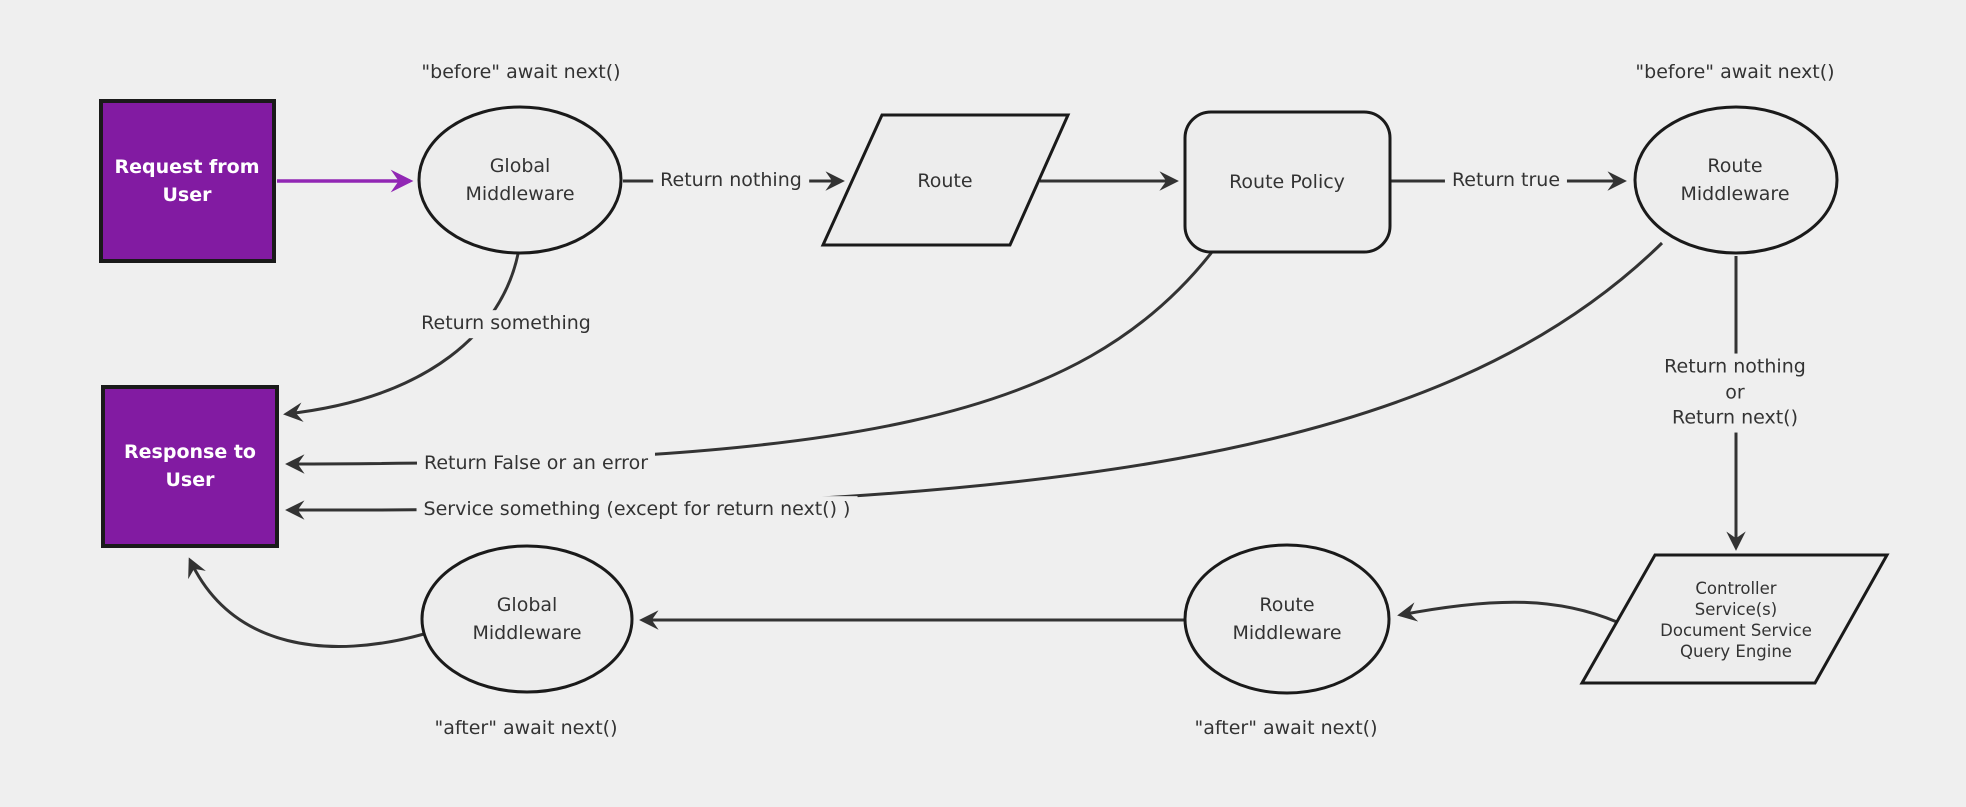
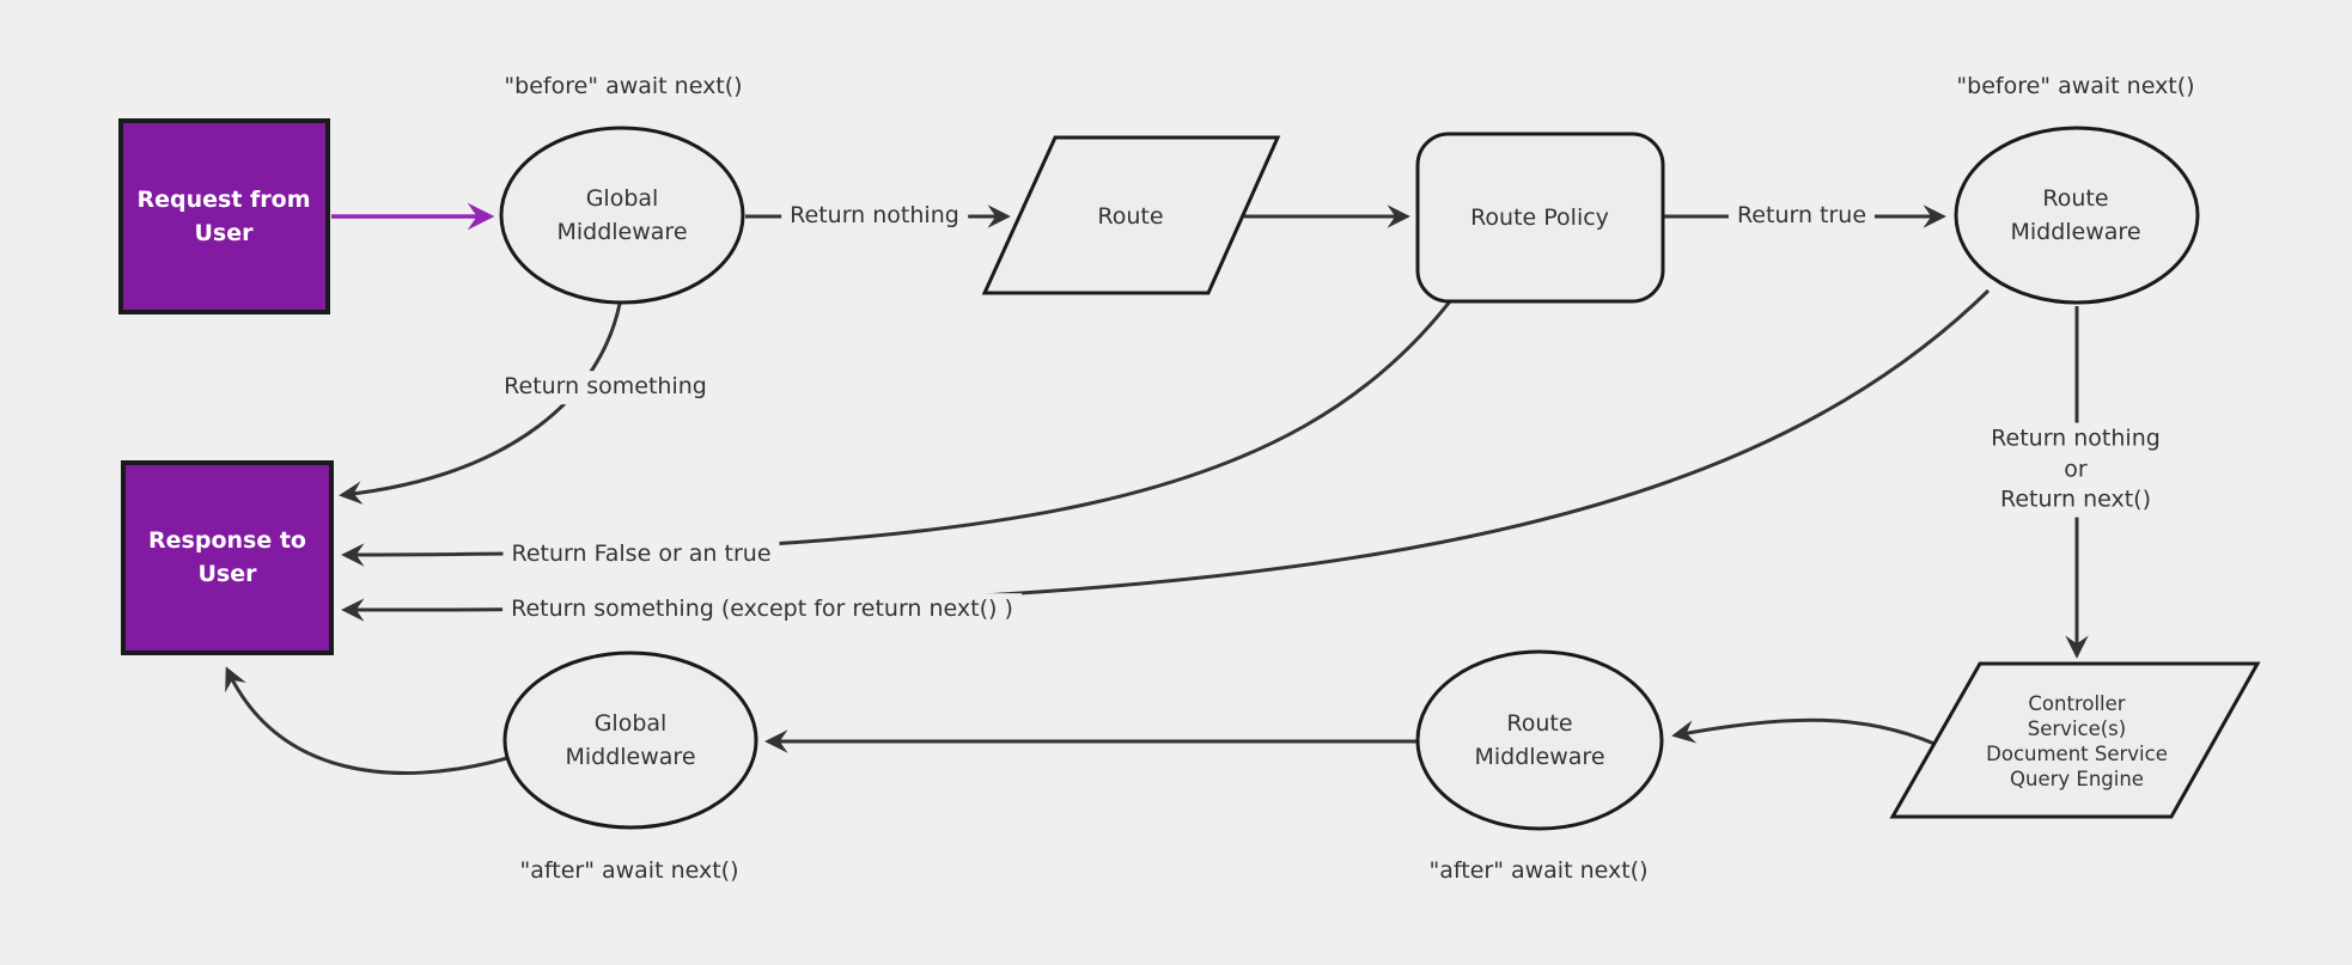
  Request from
  User
  Global
  Middleware
  Route
  Route Policy
  Route
  Middleware
  Controller
  Service(s)
  Document Service
  Query Engine
  Route
  Middleware
  Global
  Middleware
  Response to
  User
  "before" await next()
  "before" await next()
  Return nothing
  Return true
  Return something
- Return False or an error
+ Return False or an true
- Service something (except for return next() )
+ Return something (except for return next() )
  Return nothing
  or
  Return next()
  "after" await next()
  "after" await next()
